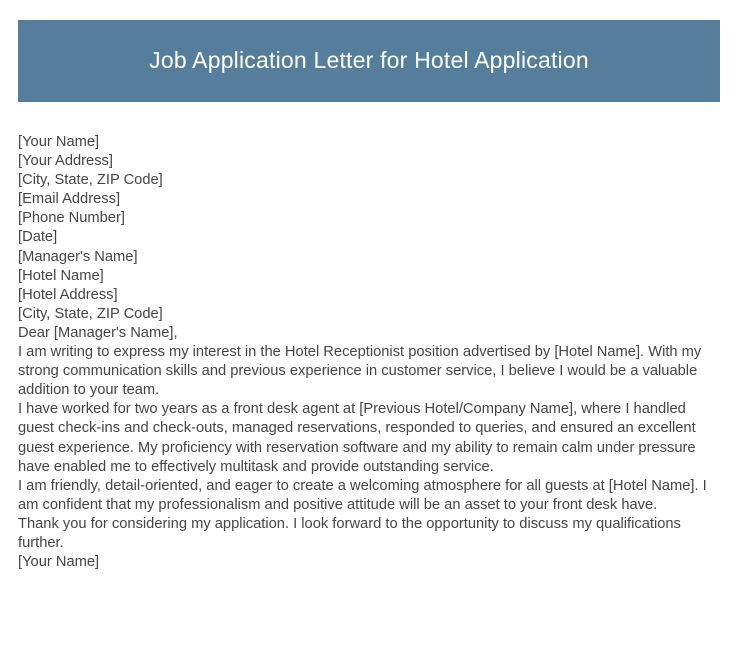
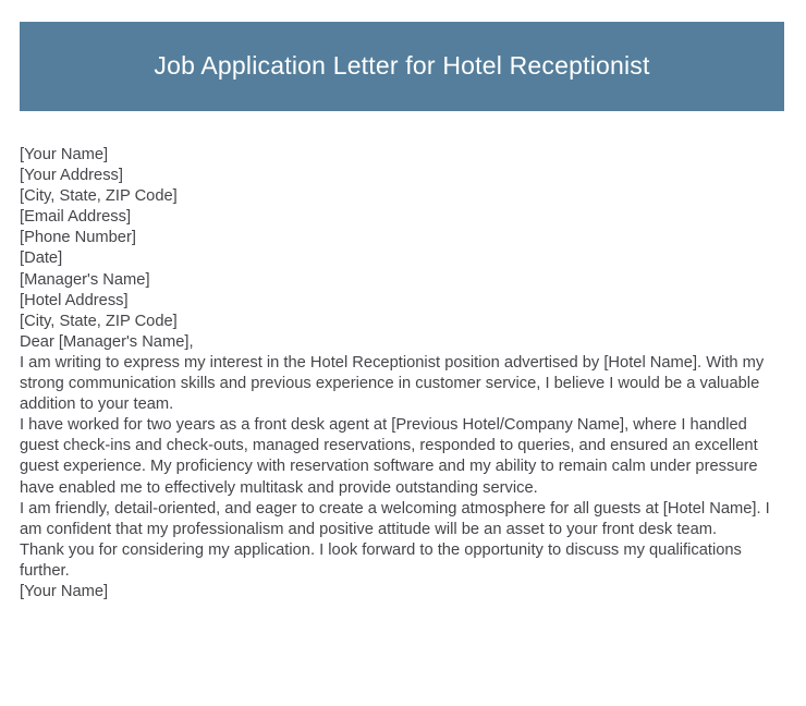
- Job Application Letter for Hotel Application
+ Job Application Letter for Hotel Receptionist
  [Your Name]
  [Your Address]
  [City, State, ZIP Code]
  [Email Address]
  [Phone Number]
  [Date]
  [Manager's Name]
- [Hotel Name]
  [Hotel Address]
  [City, State, ZIP Code]
  Dear [Manager's Name],
  I am writing to express my interest in the Hotel Receptionist position advertised by [Hotel Name]. With my strong communication skills and previous experience in customer service, I believe I would be a valuable addition to your team.
  I have worked for two years as a front desk agent at [Previous Hotel/Company Name], where I handled guest check-ins and check-outs, managed reservations, responded to queries, and ensured an excellent guest experience. My proficiency with reservation software and my ability to remain calm under pressure have enabled me to effectively multitask and provide outstanding service.
- I am friendly, detail-oriented, and eager to create a welcoming atmosphere for all guests at [Hotel Name]. I am confident that my professionalism and positive attitude will be an asset to your front desk have.
+ I am friendly, detail-oriented, and eager to create a welcoming atmosphere for all guests at [Hotel Name]. I am confident that my professionalism and positive attitude will be an asset to your front desk team.
  Thank you for considering my application. I look forward to the opportunity to discuss my qualifications further.
  [Your Name]
